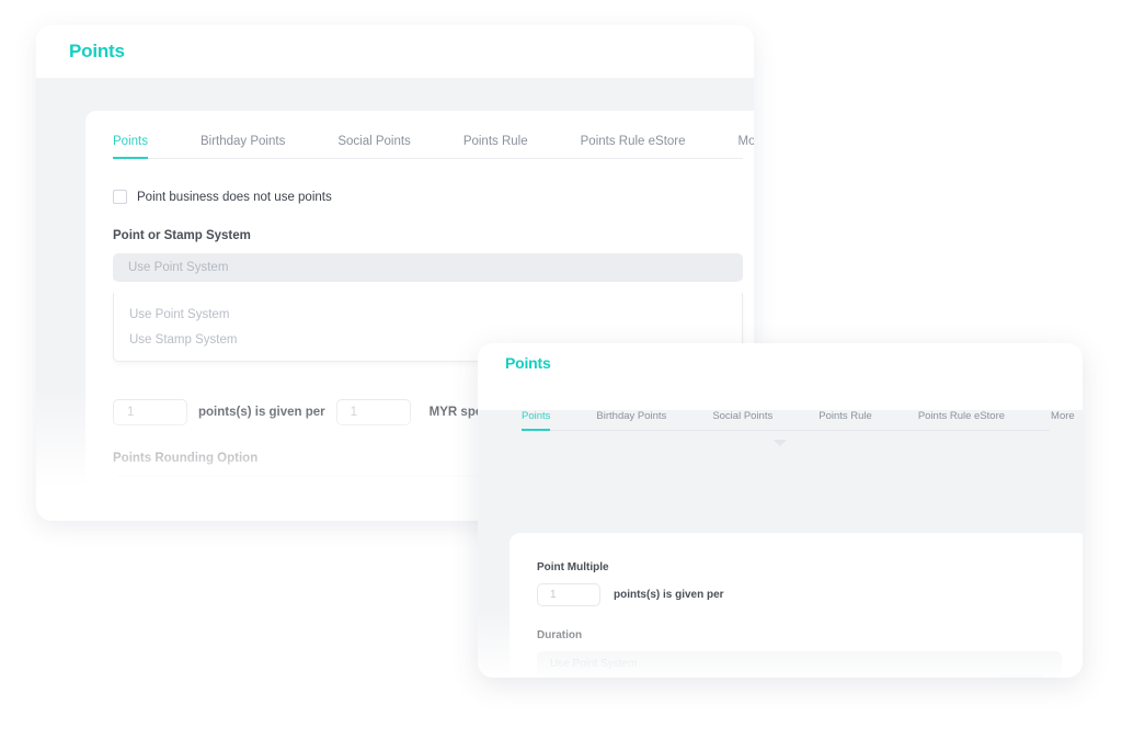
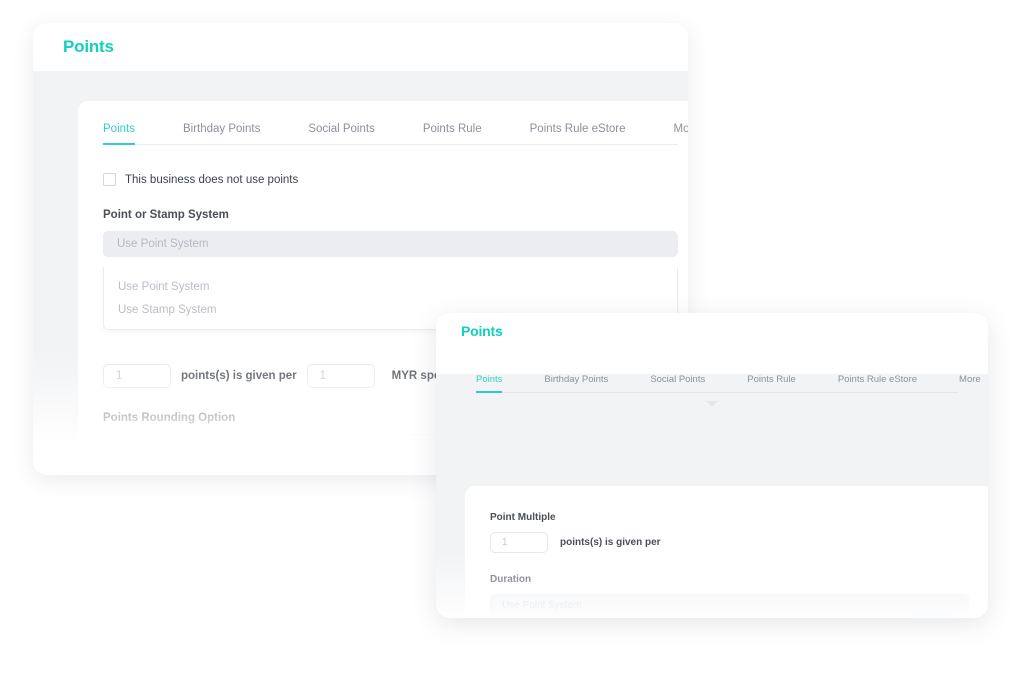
  Points
  Points
  Birthday Points
  Social Points
  Points Rule
  Points Rule eStore
- Point business does not use points
+ This business does not use points
  Point or Stamp System
  Use Point System
  Use Point System
  Use Stamp System
  Points
  Points
  Birthday Points
  Social Points
  Points Rule
  Points Rule eStore
  More
  Point Multiple
  1
  points(s) is given per
